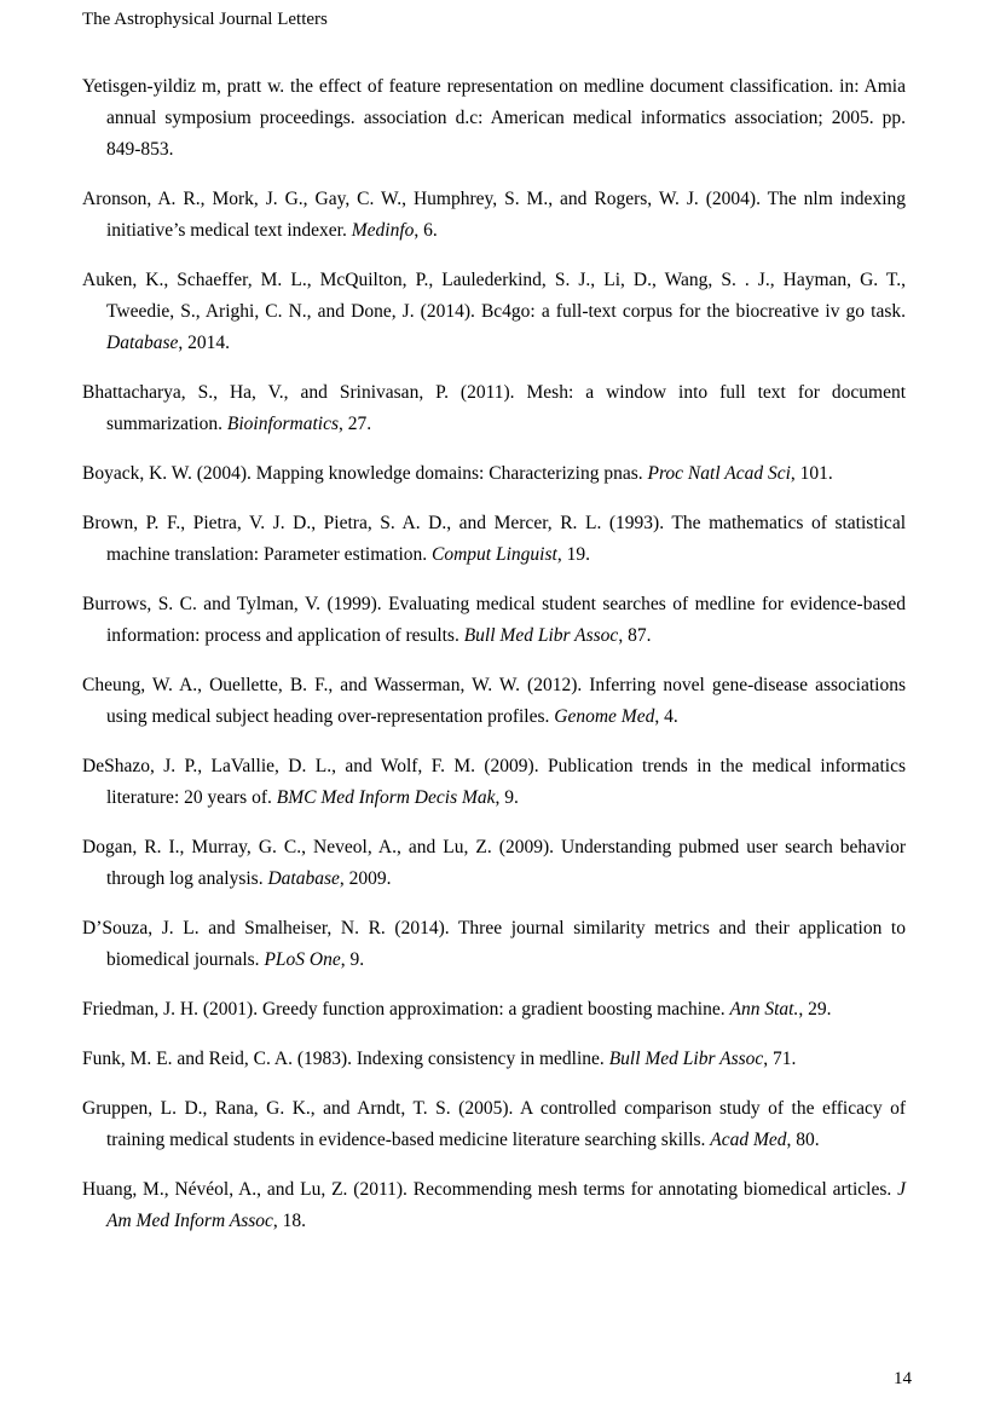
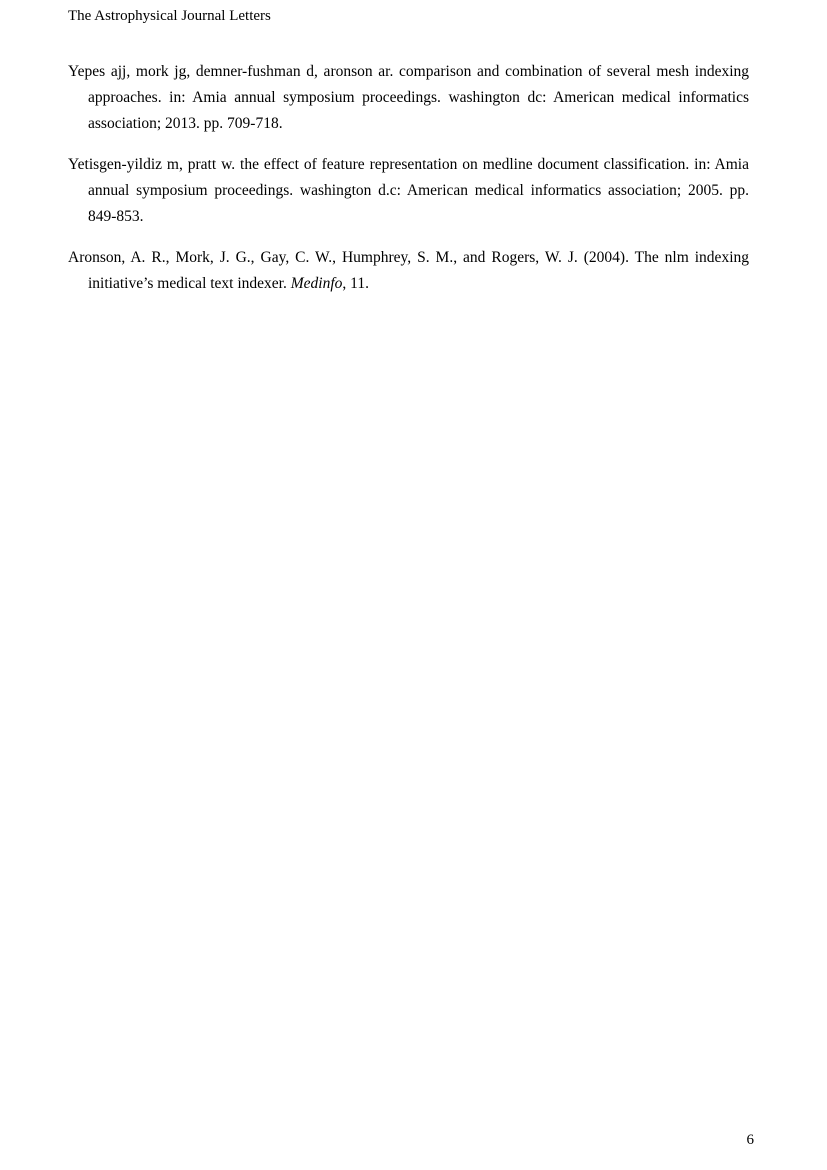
  The Astrophysical Journal Letters
+ Yepes ajj, mork jg, demner-fushman d, aronson ar. comparison and combination of several mesh indexing approaches. in: Amia annual symposium proceedings. washington dc: American medical informatics association; 2013. pp. 709-718.
- Yetisgen-yildiz m, pratt w. the effect of feature representation on medline document classification. in: Amia annual symposium proceedings. association d.c: American medical informatics association; 2005. pp. 849-853.
+ Yetisgen-yildiz m, pratt w. the effect of feature representation on medline document classification. in: Amia annual symposium proceedings. washington d.c: American medical informatics association; 2005. pp. 849-853.
- Aronson, A. R., Mork, J. G., Gay, C. W., Humphrey, S. M., and Rogers, W. J. (2004). The nlm indexing initiative’s medical text indexer. Medinfo, 6.
+ Aronson, A. R., Mork, J. G., Gay, C. W., Humphrey, S. M., and Rogers, W. J. (2004). The nlm indexing initiative’s medical text indexer. Medinfo, 11.
- Auken, K., Schaeffer, M. L., McQuilton, P., Laulederkind, S. J., Li, D., Wang, S. . J., Hayman, G. T., Tweedie, S., Arighi, C. N., and Done, J. (2014). Bc4go: a full-text corpus for the biocreative iv go task. Database, 2014.
- Bhattacharya, S., Ha, V., and Srinivasan, P. (2011). Mesh: a window into full text for document summarization. Bioinformatics, 27.
- Boyack, K. W. (2004). Mapping knowledge domains: Characterizing pnas. Proc Natl Acad Sci, 101.
- Brown, P. F., Pietra, V. J. D., Pietra, S. A. D., and Mercer, R. L. (1993). The mathematics of statistical machine translation: Parameter estimation. Comput Linguist, 19.
- Burrows, S. C. and Tylman, V. (1999). Evaluating medical student searches of medline for evidence-based information: process and application of results. Bull Med Libr Assoc, 87.
- Cheung, W. A., Ouellette, B. F., and Wasserman, W. W. (2012). Inferring novel gene-disease associations using medical subject heading over-representation profiles. Genome Med, 4.
- DeShazo, J. P., LaVallie, D. L., and Wolf, F. M. (2009). Publication trends in the medical informatics literature: 20 years of. BMC Med Inform Decis Mak, 9.
- Dogan, R. I., Murray, G. C., Neveol, A., and Lu, Z. (2009). Understanding pubmed user search behavior through log analysis. Database, 2009.
- D’Souza, J. L. and Smalheiser, N. R. (2014). Three journal similarity metrics and their application to biomedical journals. PLoS One, 9.
- Friedman, J. H. (2001). Greedy function approximation: a gradient boosting machine. Ann Stat., 29.
- Funk, M. E. and Reid, C. A. (1983). Indexing consistency in medline. Bull Med Libr Assoc, 71.
- Gruppen, L. D., Rana, G. K., and Arndt, T. S. (2005). A controlled comparison study of the efficacy of training medical students in evidence-based medicine literature searching skills. Acad Med, 80.
- Huang, M., Névéol, A., and Lu, Z. (2011). Recommending mesh terms for annotating biomedical articles. J Am Med Inform Assoc, 18.
- 14
+ 6
